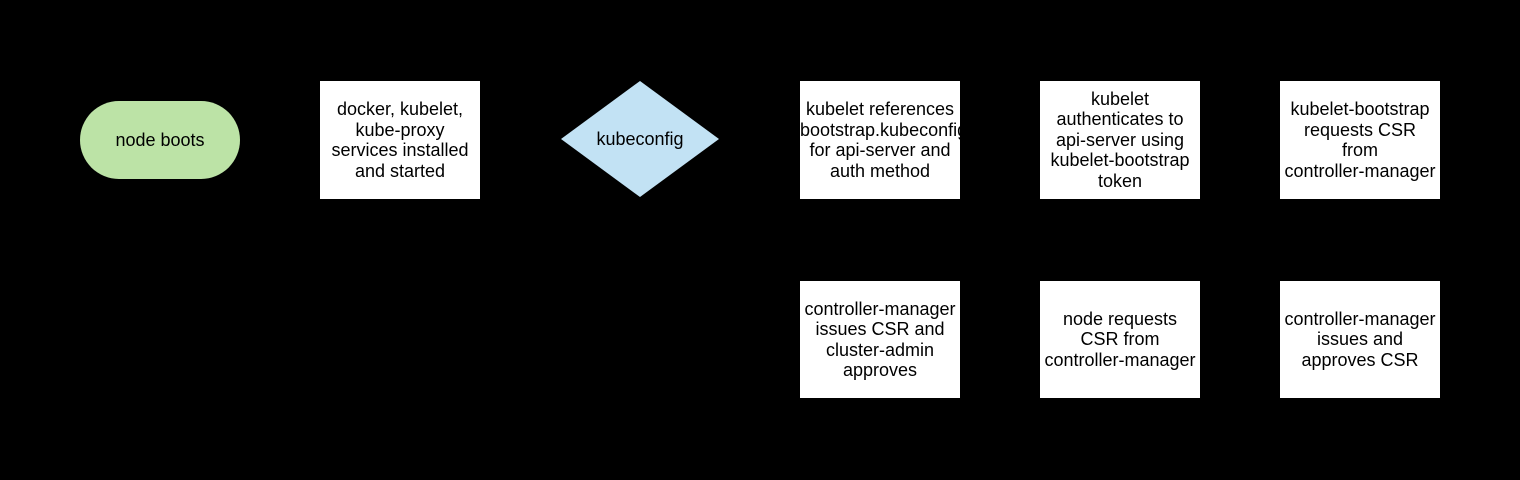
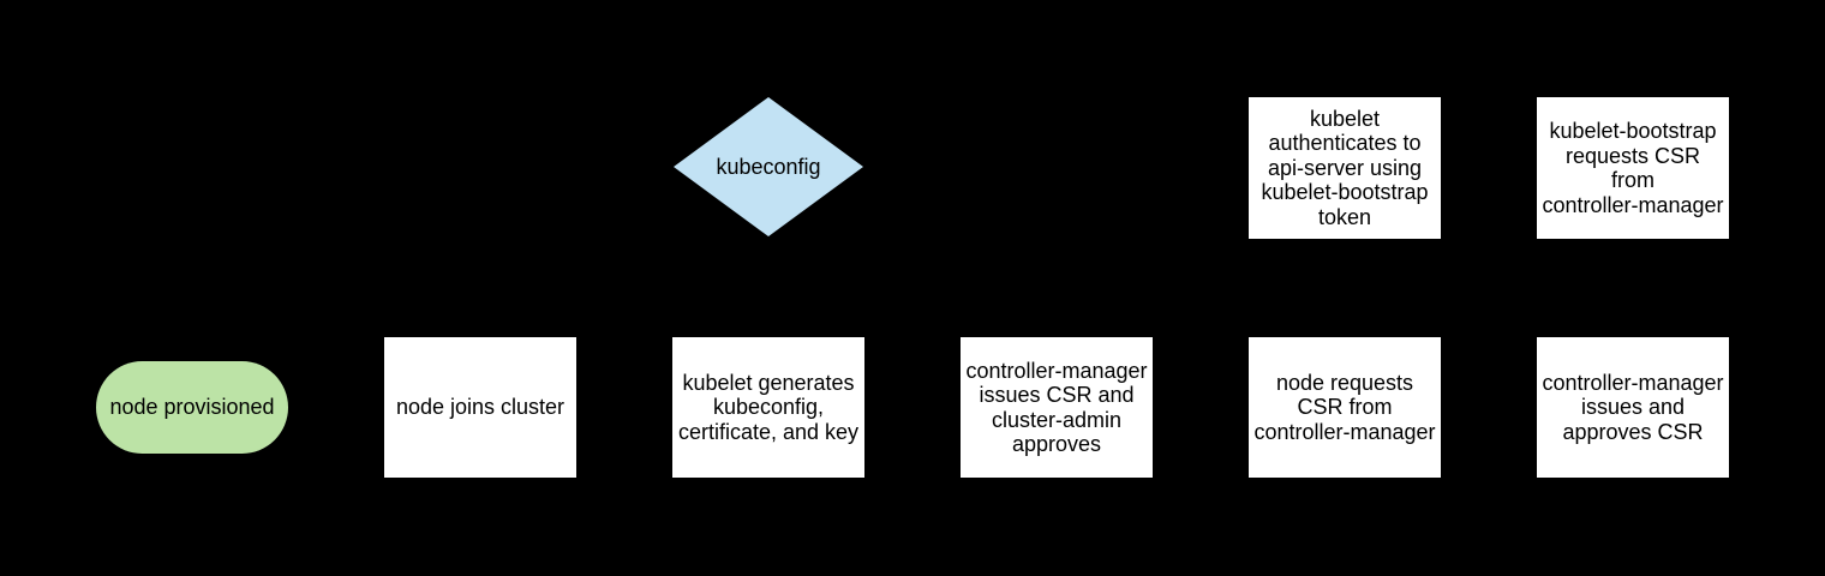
- node boots
- docker, kubelet,
- kube-proxy
- services installed
- and started
  kubeconfig
- kubelet references
- bootstrap.kubeconfig
- for api-server and
- auth method
  kubelet
  authenticates to
  api-server using
  kubelet-bootstrap
  token
  kubelet-bootstrap
  requests CSR
  from
  controller-manager
+ node provisioned
+ node joins cluster
+ kubelet generates
+ kubeconfig,
+ certificate, and key
  controller-manager
  issues CSR and
  cluster-admin
  approves
  node requests
  CSR from
  controller-manager
  controller-manager
  issues and
  approves CSR
